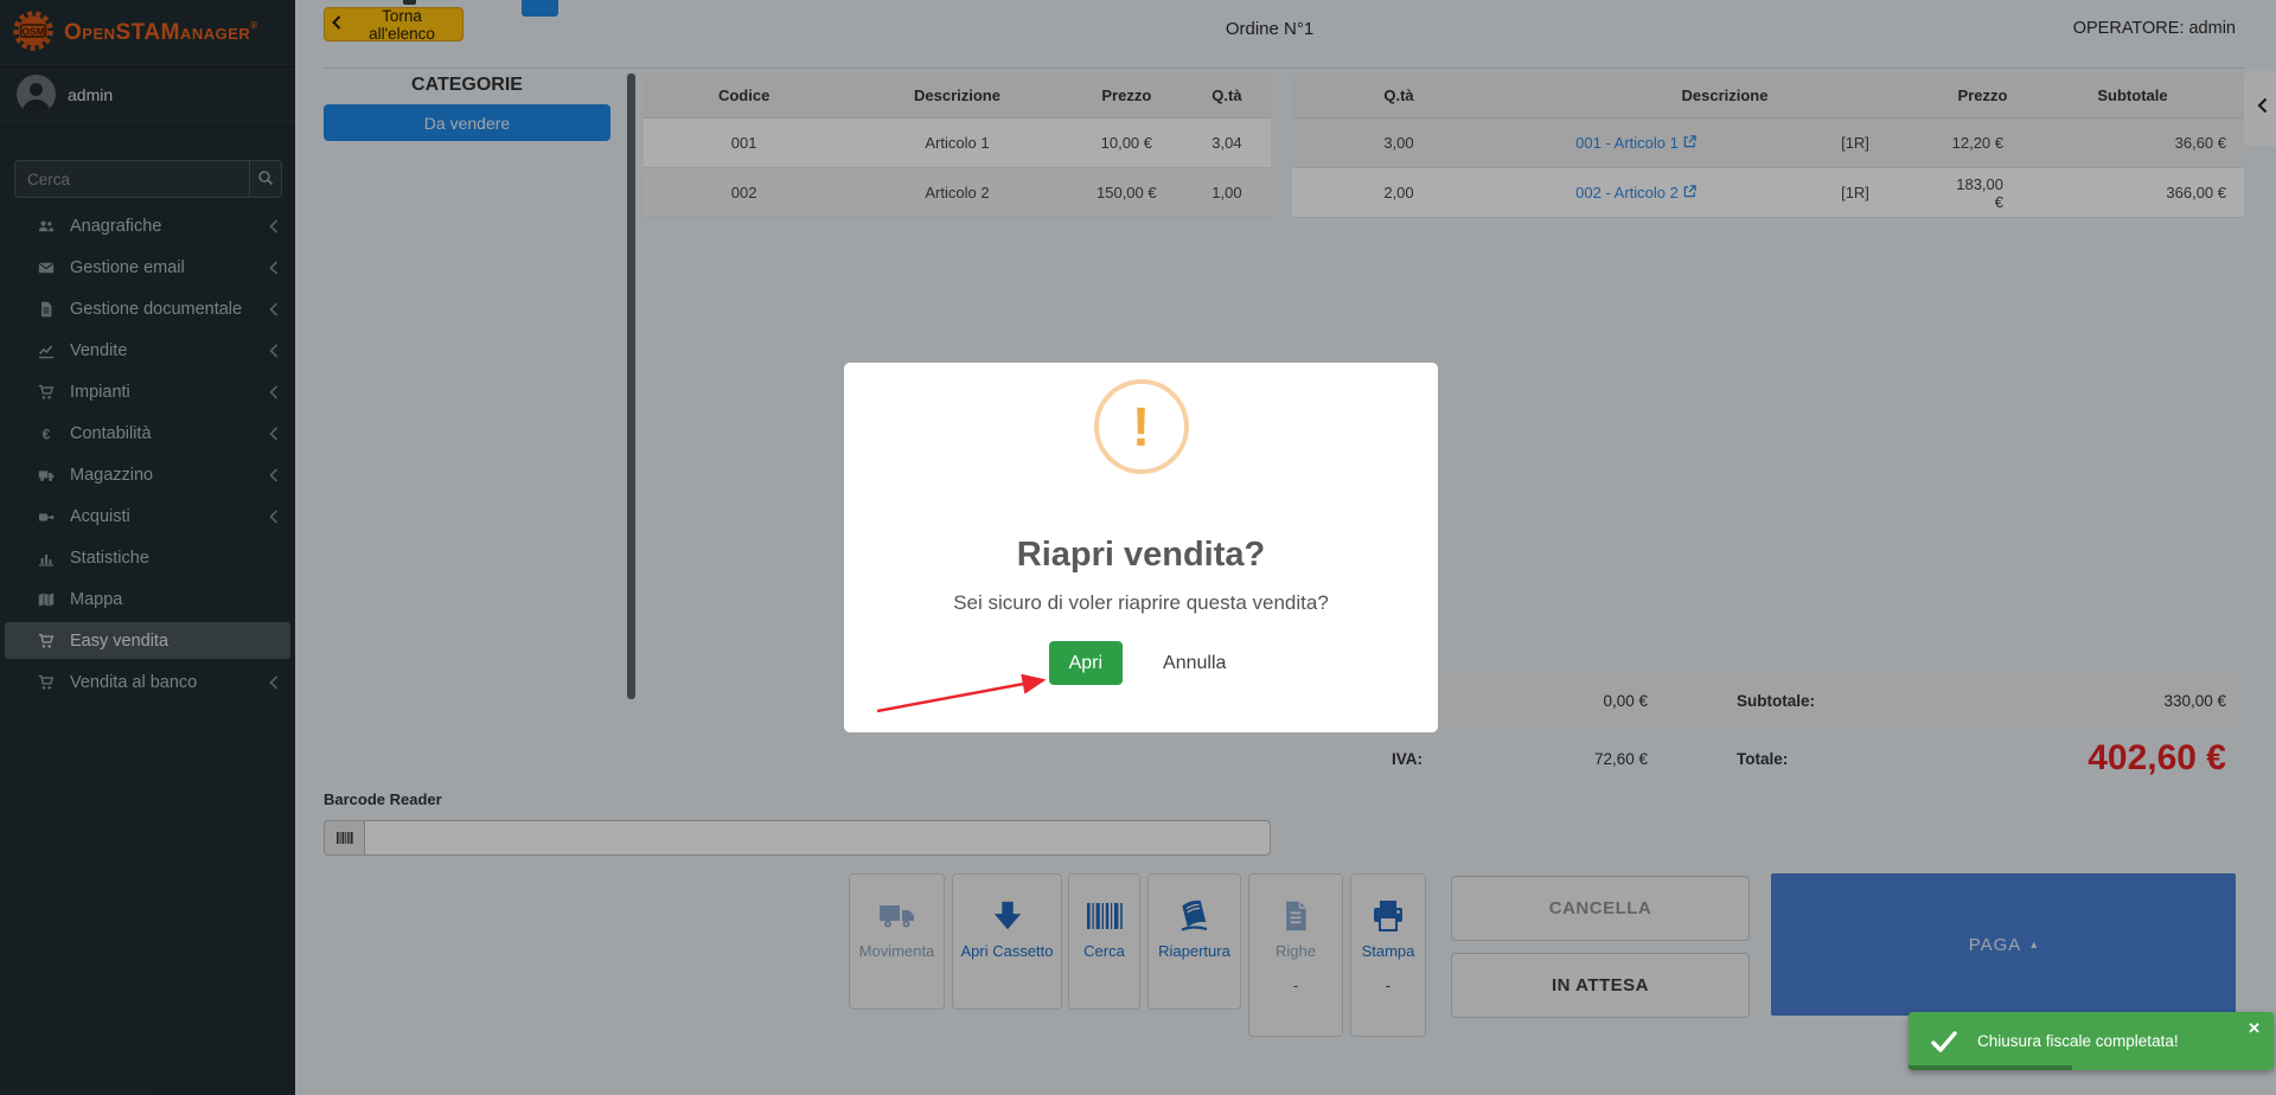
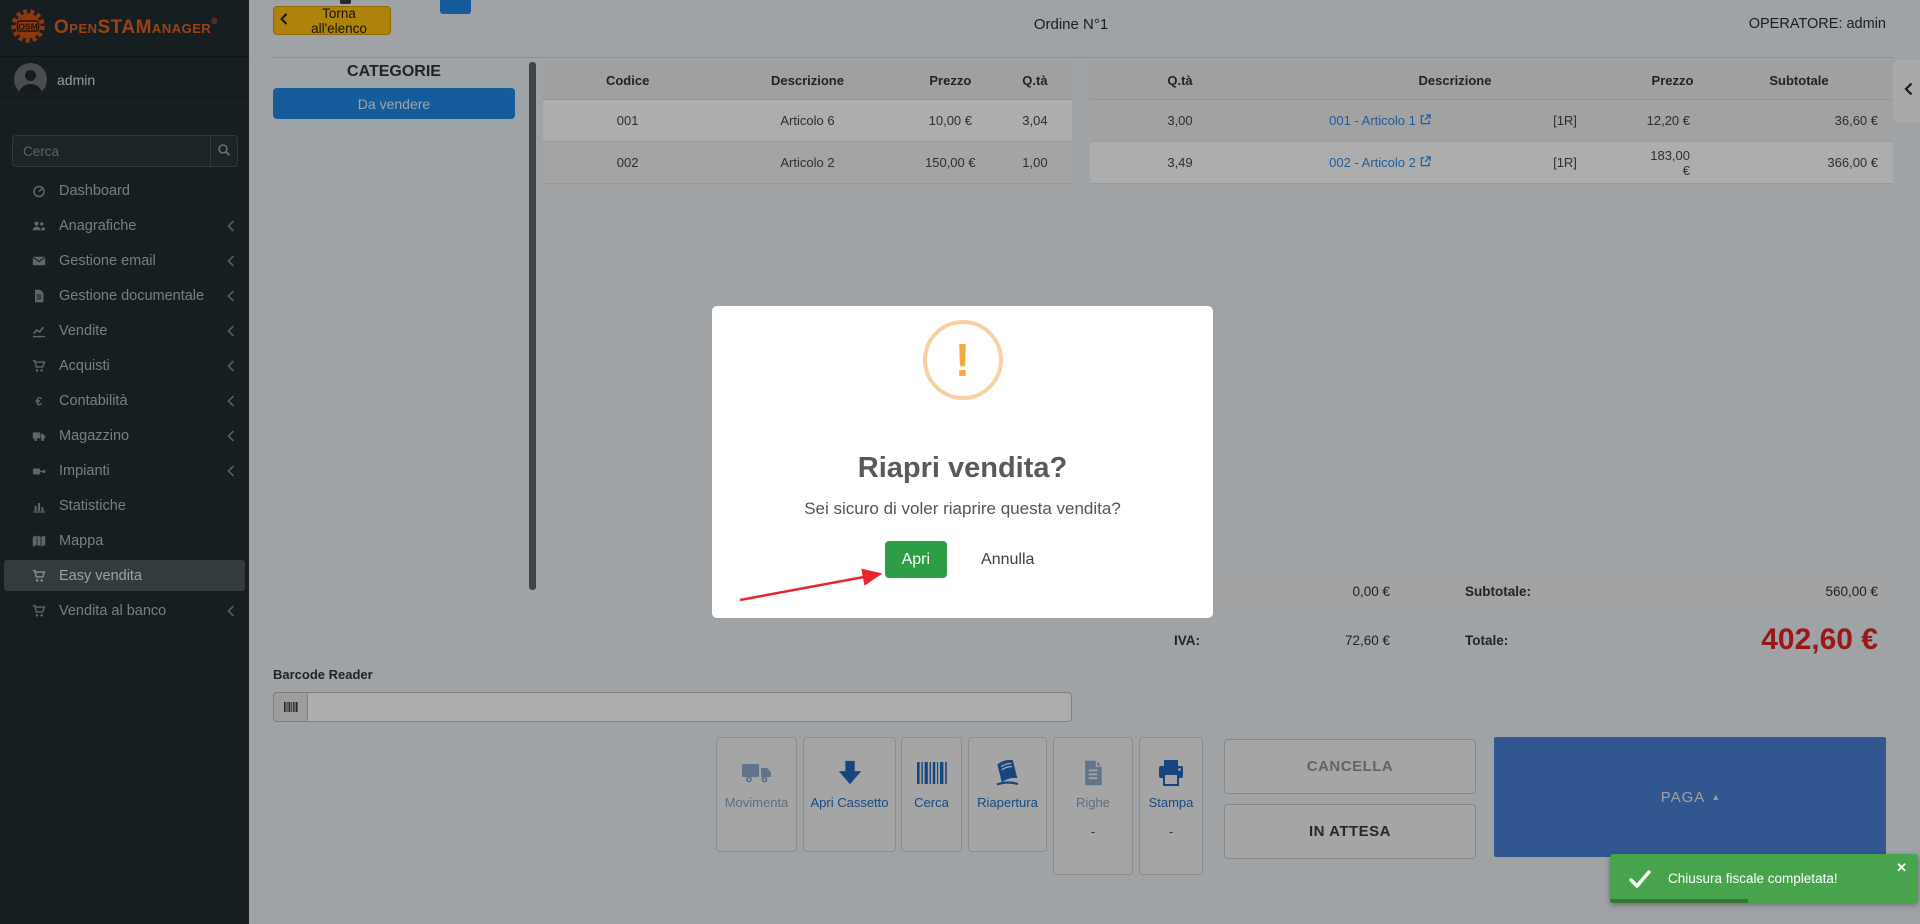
  OSM
  OpenSTAManager®
  admin
  Cerca
+ Dashboard
  Anagrafiche
  Gestione email
  Gestione documentale
  Vendite
- Impianti
+ Acquisti
  €
  Contabilità
  Magazzino
- Acquisti
+ Impianti
  Statistiche
  Mappa
  Easy vendita
  Vendita al banco
  Torna all'elenco
  Ordine N°1
  OPERATORE: admin
  CATEGORIE
  Da vendere
  Codice
  Descrizione
  Prezzo
  Q.tà
  001
- Articolo 1
+ Articolo 6
  10,00 €
  3,04
  002
  Articolo 2
  150,00 €
  1,00
  Q.tà
  Descrizione
  Prezzo
  Subtotale
  3,00
  001 - Articolo 1
  [1R]
  12,20 €
  36,60 €
- 2,00
+ 3,49
  002 - Articolo 2
  [1R]
  183,00 €
  366,00 €
  0,00 €
  Subtotale:
- 330,00 €
+ 560,00 €
  IVA:
  72,60 €
  Totale:
  402,60 €
  Barcode Reader
  Movimenta
  Apri Cassetto
  Cerca
  Riapertura
  Righe
  -
  Stampa
  -
  CANCELLA
  IN ATTESA
  PAGA
  ▴
  !
  Riapri vendita?
  Sei sicuro di voler riaprire questa vendita?
  Apri
  Annulla
  Chiusura fiscale completata!
  ✕
